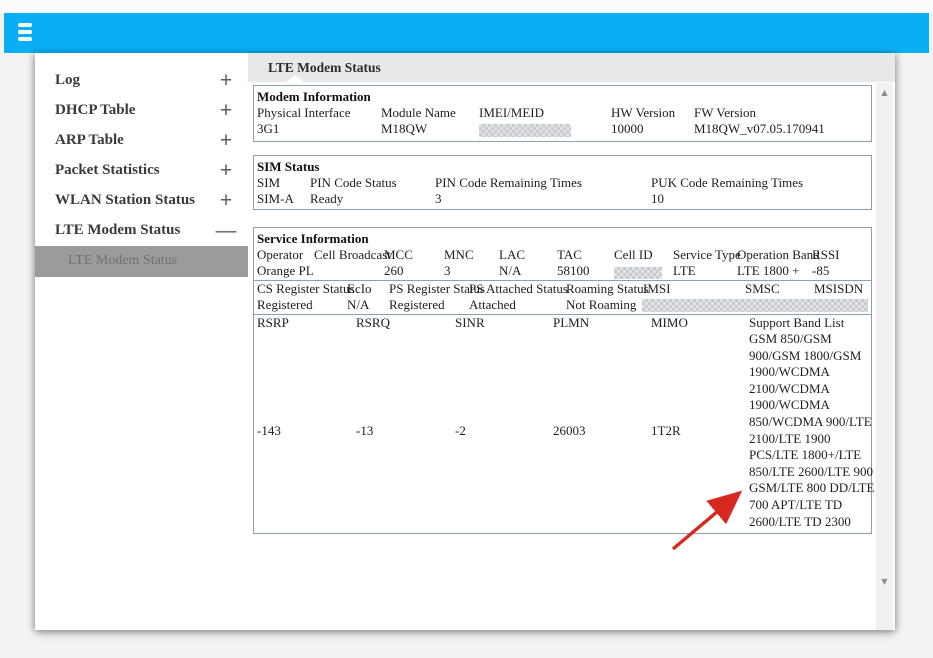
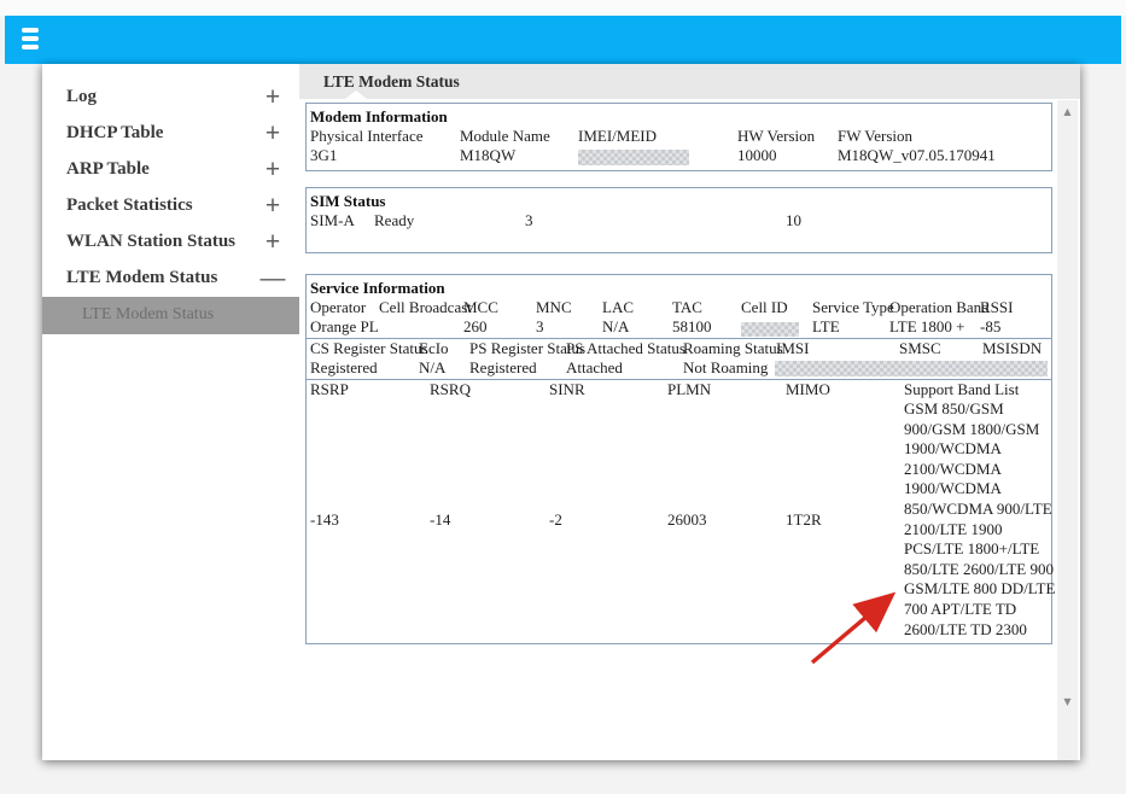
  Log
  +
  DHCP Table
  +
  ARP Table
  +
  Packet Statistics
  +
  WLAN Station Status
  +
  LTE Modem Status
  —
  LTE Modem Status
  LTE Modem Status
  Modem Information
  Physical Interface
  Module Name
  IMEI/MEID
  HW Version
  FW Version
  3G1
  M18QW
  10000
  M18QW_v07.05.170941
  SIM Status
- SIM
- PIN Code Status
- PIN Code Remaining Times
- PUK Code Remaining Times
  SIM-A
  Ready
  3
  10
  Service Information
  Operator
  Cell Broadca
  MCC
  MNC
  LAC
  TAC
  Cell ID
  Service Typ
  Operation Ban
  RSSI
  Orange PL
  260
  3
  N/A
  58100
  LTE
  LTE 1800 +
  -85
  CS Register Statu
  EcIo
  PS Register Sta
  PS Attached Status
  Roaming Statu
  IMSI
  SMSC
  MSISDN
  Registered
  N/A
  Registered
  Attached
  Not Roaming
  RSRP
  -143
  RSRQ
- -13
+ -14
  SINR
  -2
  PLMN
  26003
  MIMO
  1T2R
  Support Band List
  GSM 850/GSM
  900/GSM 1800/GSM
  1900/WCDMA
  2100/WCDMA
  1900/WCDMA
  850/WCDMA 900/LTE
  2100/LTE 1900
  PCS/LTE 1800+/LTE
  850/LTE 2600/LTE 900
  GSM/LTE 800 DD/LTE
  700 APT/LTE TD
  2600/LTE TD 2300
  ▲
  ▼
